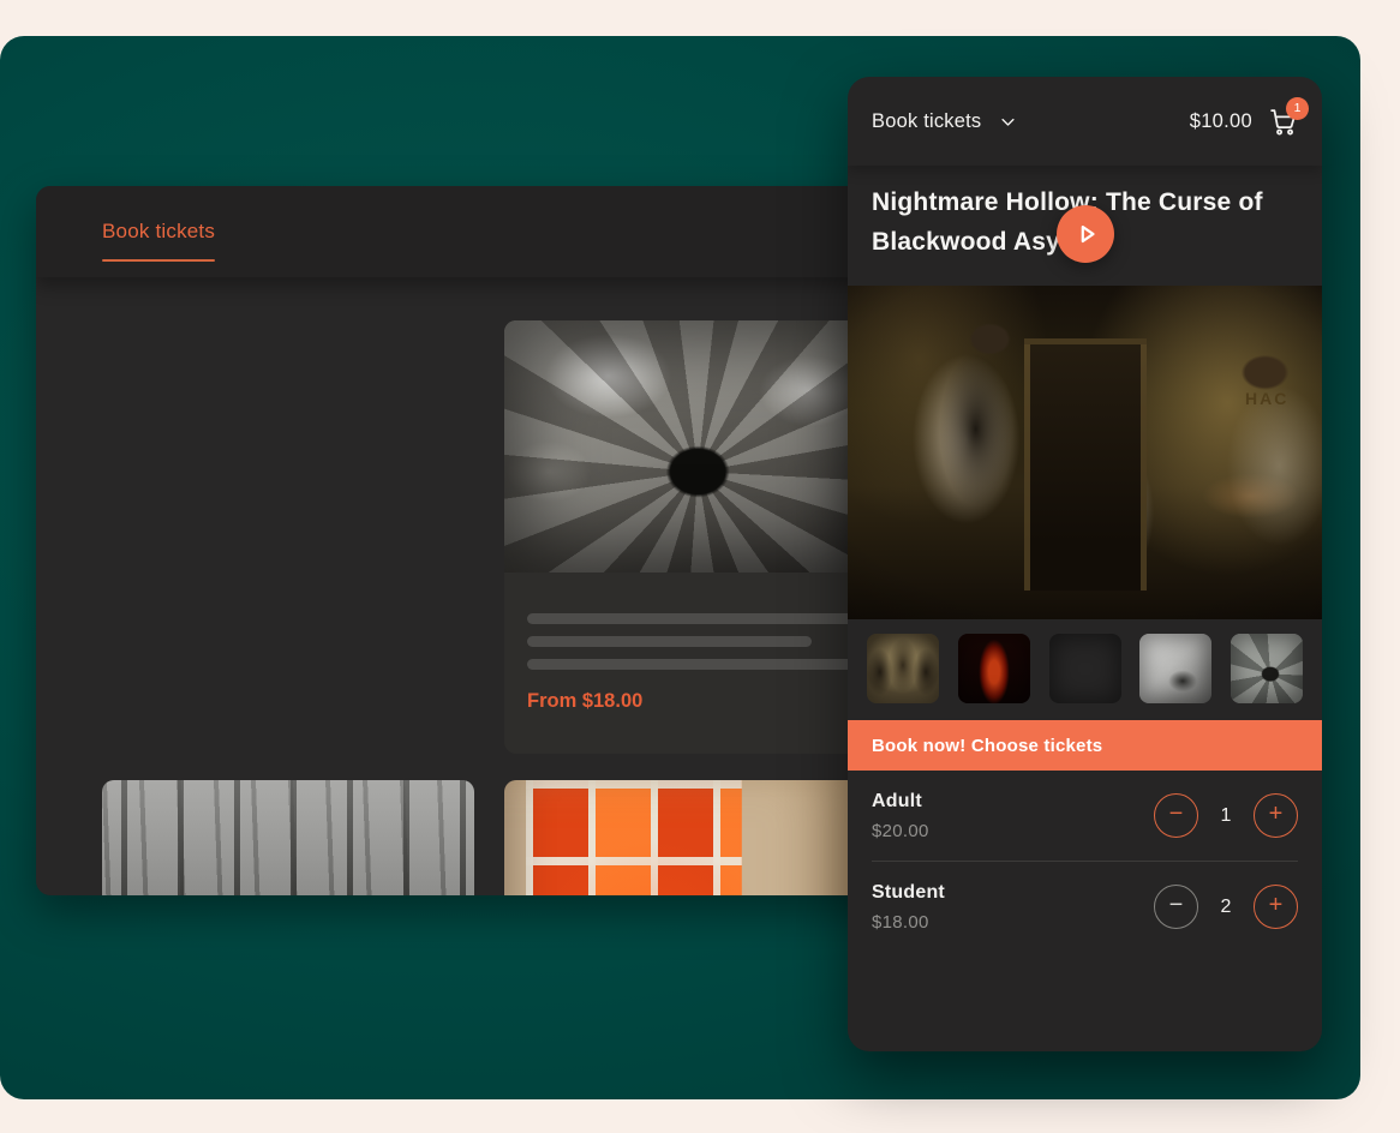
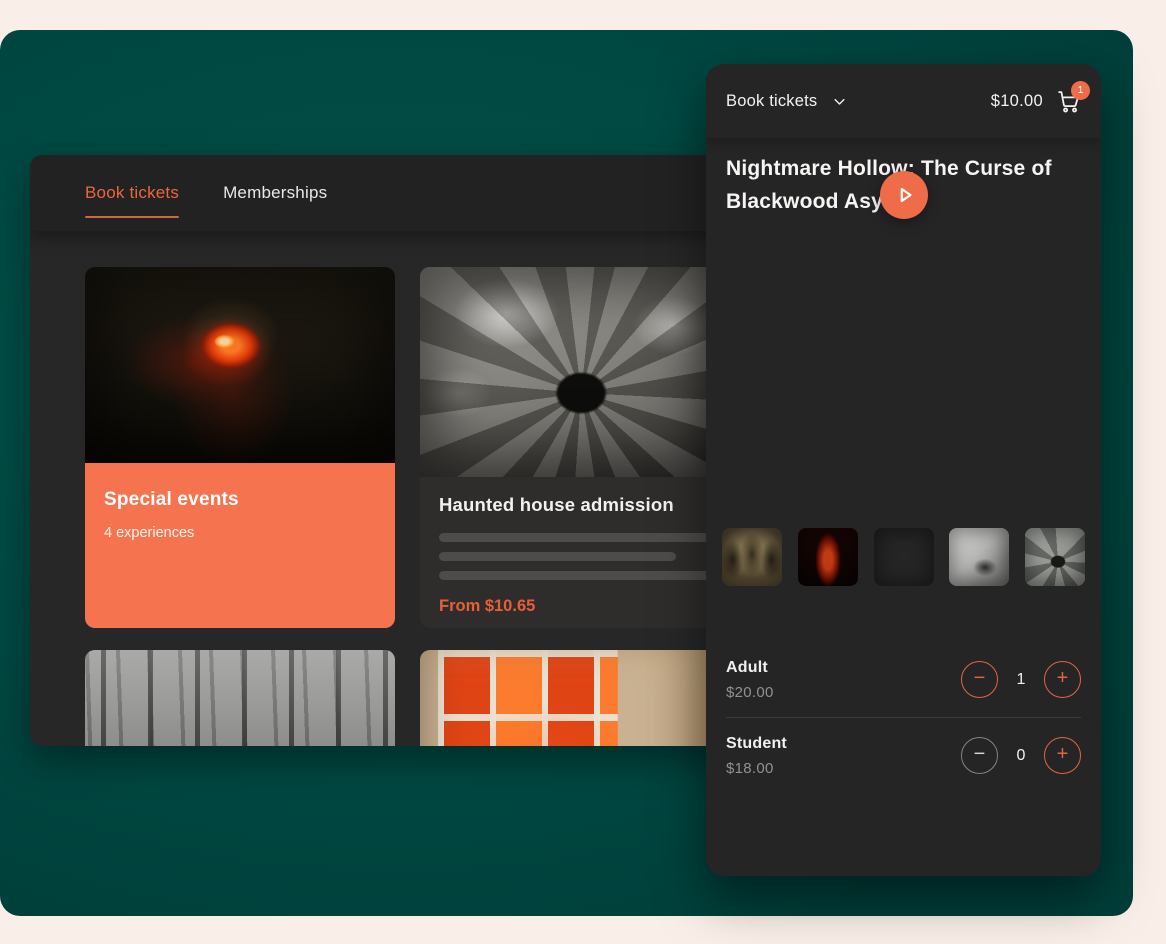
  Book tickets
+ Memberships
+ Special events
+ 4 experiences
+ Haunted house admission
- From $18.00
+ From $10.65
  Book tickets
  $10.00
  1
  Nightmare Hollow: The Curse of Blackwood Asy
- HAC
- Book now! Choose tickets
  Adult
  $20.00
  −
  1
  +
  Student
  $18.00
  −
- 2
+ 0
  +
